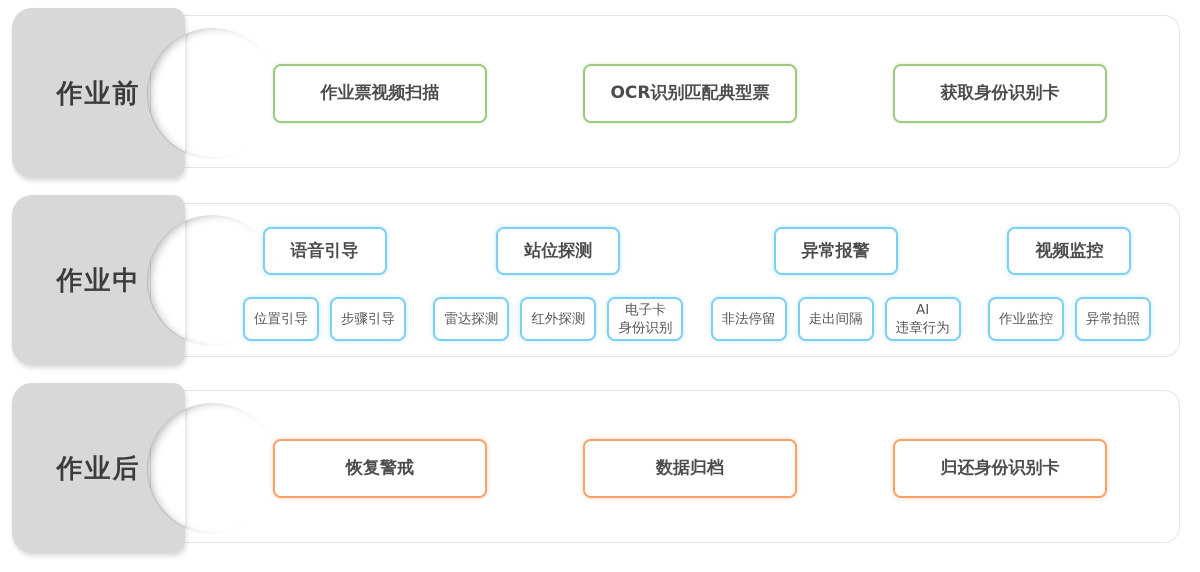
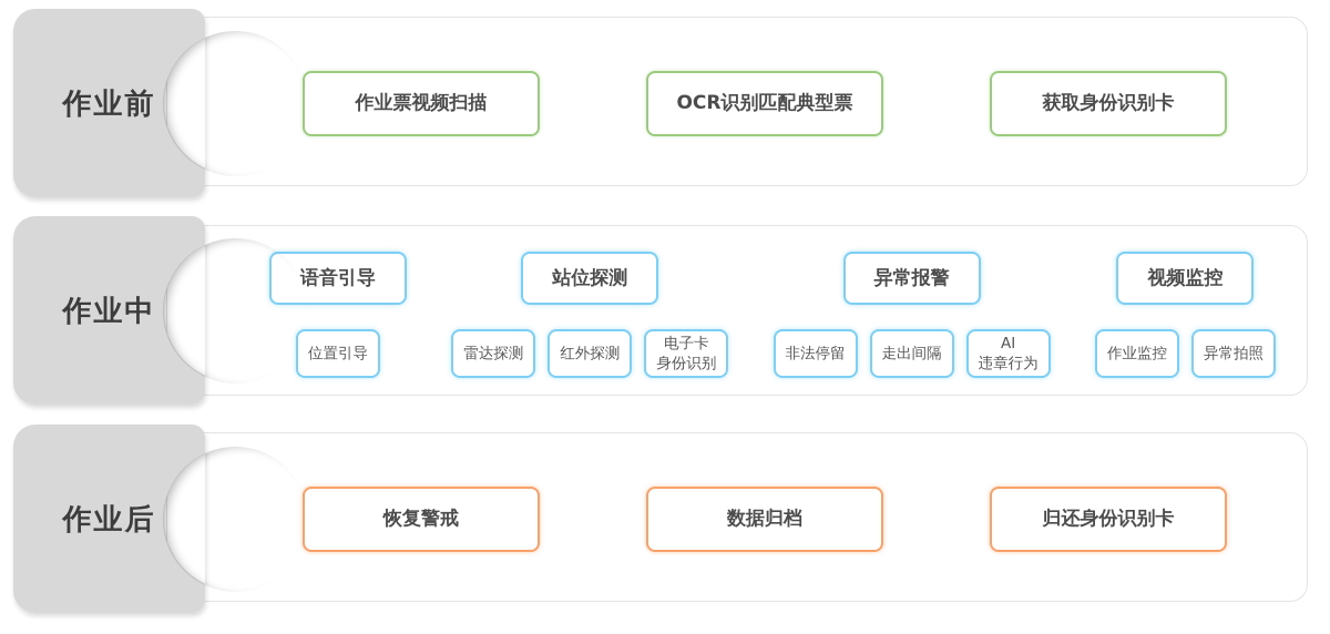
  作业票视频扫描
  OCR识别匹配典型票
  获取身份识别卡
  作业前
  语音引导
  位置引导
- 步骤引导
  站位探测
  雷达探测
  红外探测
  电子卡
  身份识别
  异常报警
  非法停留
  走出间隔
  AI
  违章行为
  视频监控
  作业监控
  异常拍照
  作业中
  恢复警戒
  数据归档
  归还身份识别卡
  作业后
